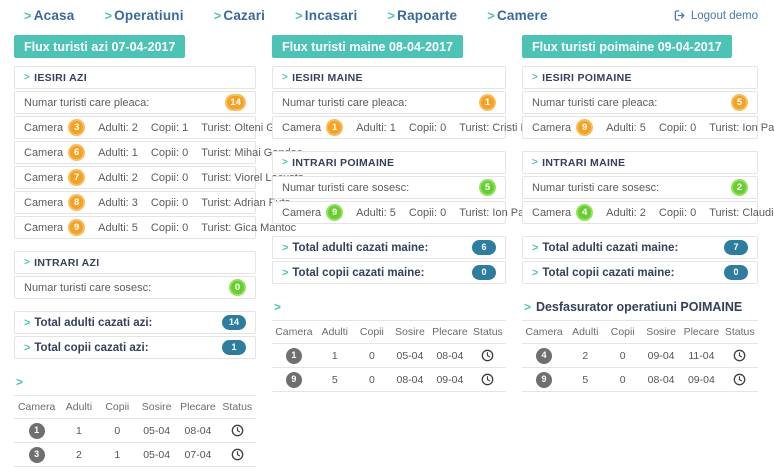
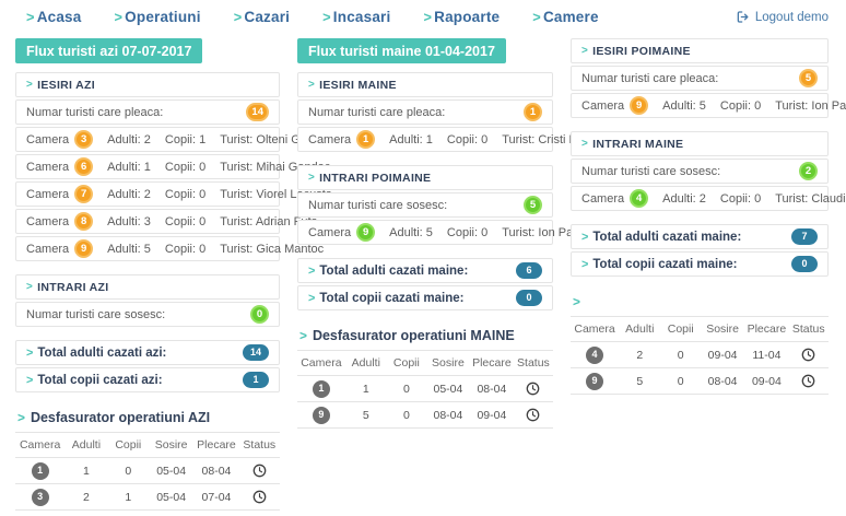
  >
  Acasa
  >
  Operatiuni
  >
  Cazari
  >
  Incasari
  >
  Rapoarte
  >
  Camere
  Logout demo
- Flux turisti azi 07-04-2017
+ Flux turisti azi 07-07-2017
  >
  IESIRI AZI
  Numar turisti care pleaca:
  14
  Camera
  3
  Adulti: 2
  Copii: 1
  Turist: Olteni G
  Camera
  6
  Adulti: 1
  Copii: 0
  Turist: Mihai G
  Camera
  7
  Adulti: 2
  Copii: 0
  Turist: Viorel L
  Camera
  8
  Adulti: 3
  Copii: 0
  Turist: Adrian
  Camera
  9
  Adulti: 5
  Copii: 0
  Turist: Gica Mantoc
  >
  INTRARI AZI
  Numar turisti care sosesc:
  0
  >
  Total adulti cazati azi:
  14
  >
  Total copii cazati azi:
  1
  >
+ Desfasurator operatiuni AZI
  Camera
  Adulti
  Copii
  Sosire
  Plecare
  Status
  1
  1
  0
  05-04
  08-04
  3
  2
  1
  05-04
  07-04
- Flux turisti maine 08-04-2017
+ Flux turisti maine 01-04-2017
  >
  IESIRI MAINE
  Numar turisti care pleaca:
  1
  Camera
  1
  Adulti: 1
  Copii: 0
  Turist: Cristi
  >
  INTRARI POIMAINE
  Numar turisti care sosesc:
  5
  Camera
  9
  Adulti: 5
  Copii: 0
  Turist: Ion P
  >
  Total adulti cazati maine:
  6
  >
  Total copii cazati maine:
  0
  >
+ Desfasurator operatiuni MAINE
  Camera
  Adulti
  Copii
  Sosire
  Plecare
  Status
  1
  1
  0
  05-04
  08-04
  9
  5
  0
  08-04
  09-04
- Flux turisti poimaine 09-04-2017
  >
  IESIRI POIMAINE
  Numar turisti care pleaca:
  5
  Camera
  9
  Adulti: 5
  Copii: 0
  Turist: Ion Pa
  >
  INTRARI MAINE
  Numar turisti care sosesc:
  2
  Camera
  4
  Adulti: 2
  Copii: 0
  Turist: Claudi
  >
  Total adulti cazati maine:
  7
  >
  Total copii cazati maine:
  0
  >
- Desfasurator operatiuni POIMAINE
  Camera
  Adulti
  Copii
  Sosire
  Plecare
  Status
  4
  2
  0
  09-04
  11-04
  9
  5
  0
  08-04
  09-04
